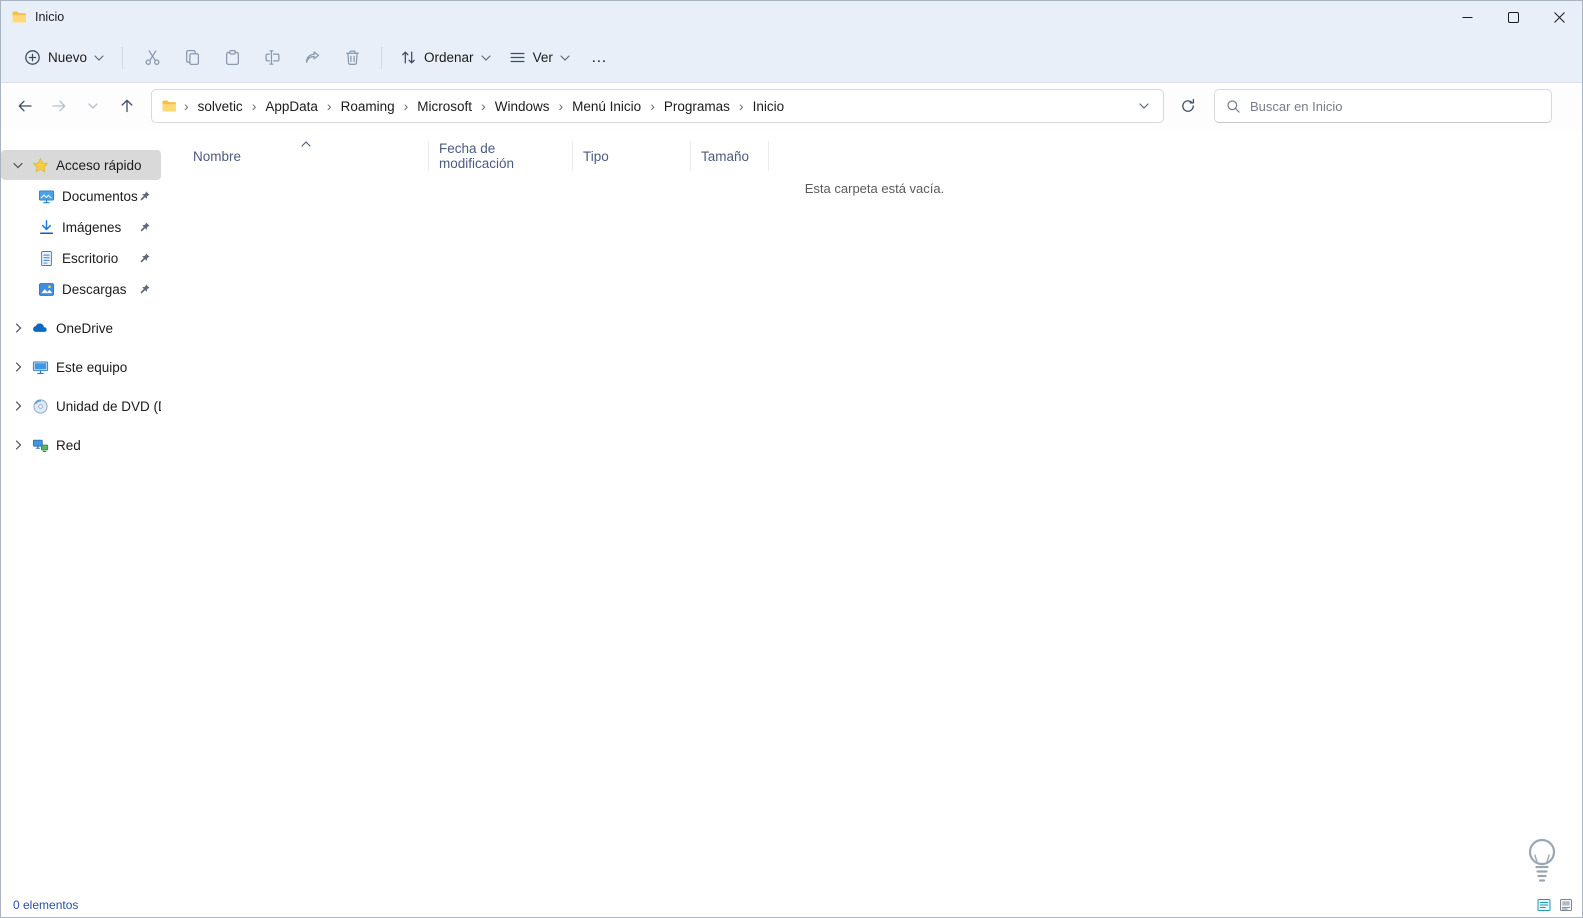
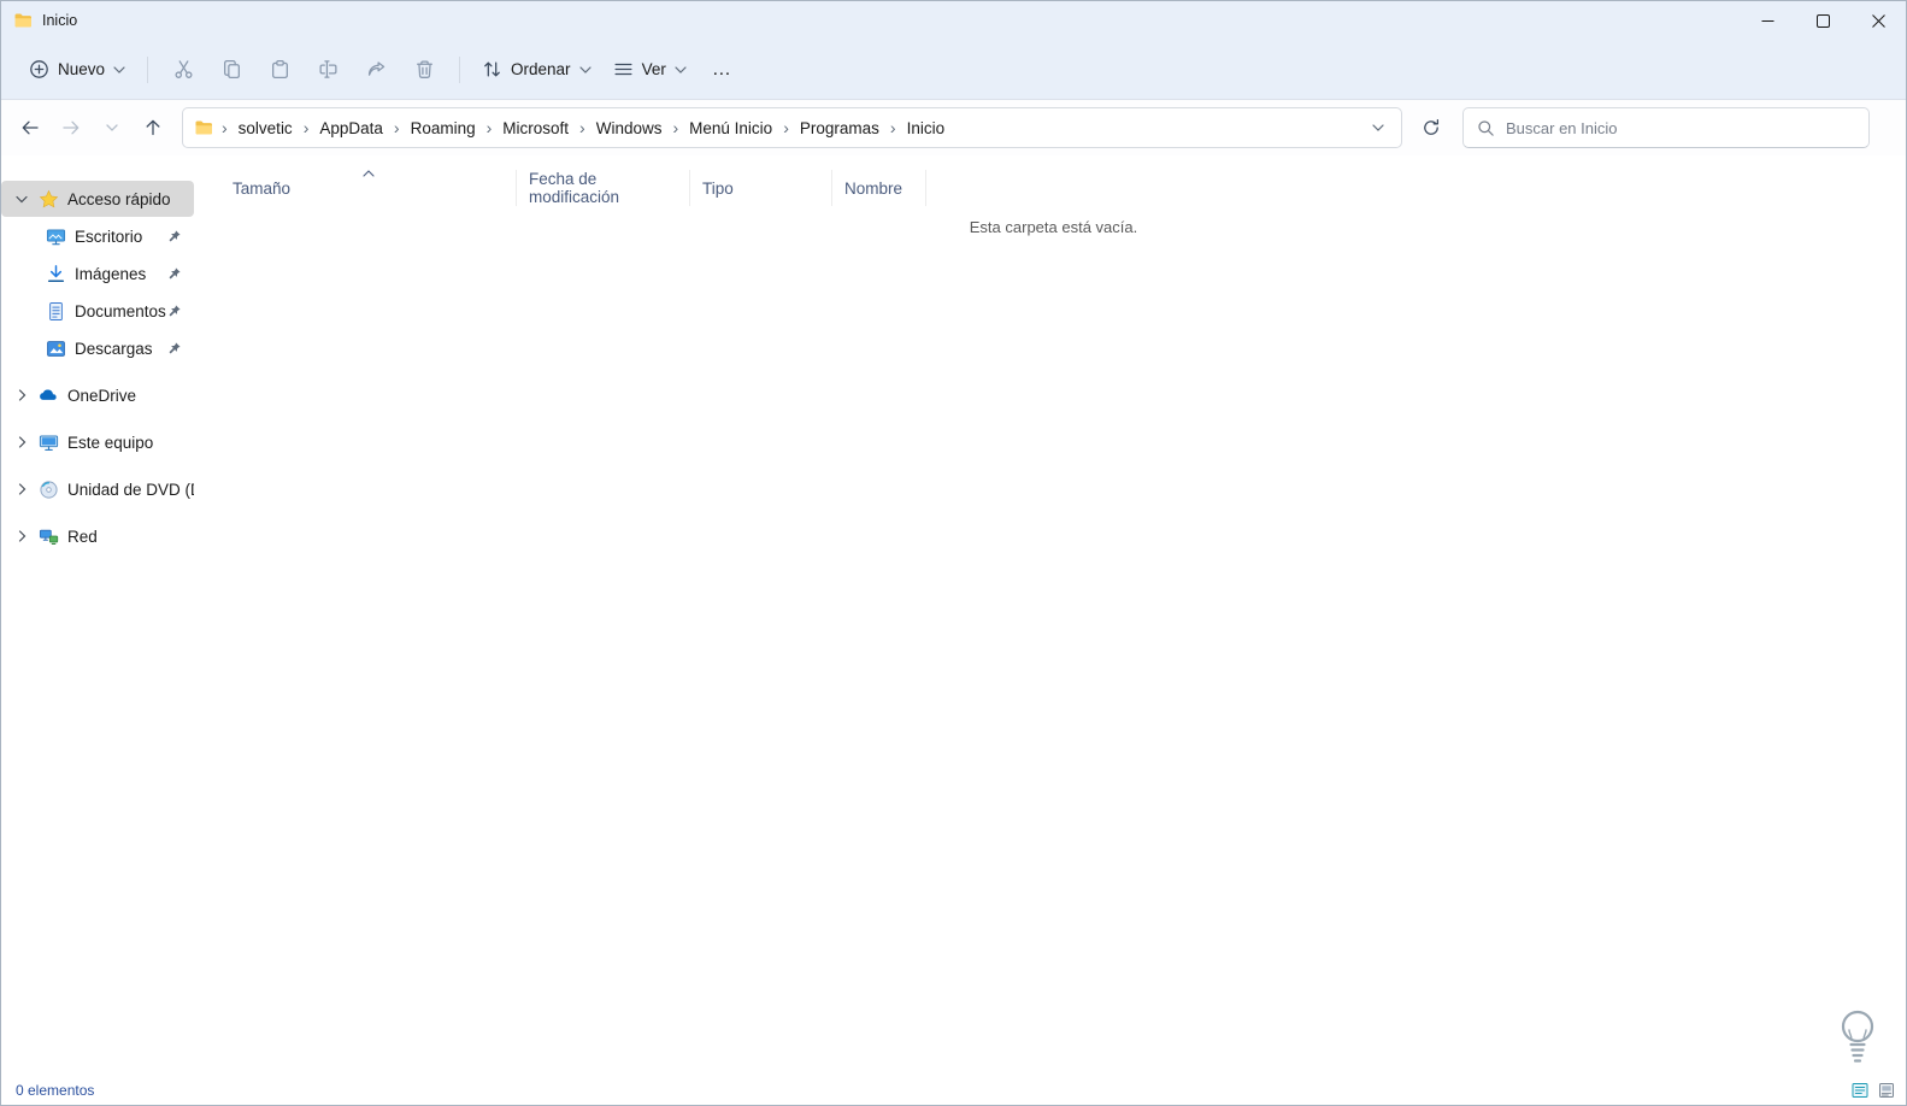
  Inicio
  Nuevo
  Ordenar
  Ver
  …
  ›
  solvetic
  ›
  AppData
  ›
  Roaming
  ›
  Microsoft
  ›
  Windows
  ›
  Menú Inicio
  ›
  Programas
  ›
  Inicio
  Buscar en Inicio
  Acceso rápido
- Documentos
+ Escritorio
  Imágenes
- Escritorio
+ Documentos
  Descargas
  OneDrive
  Este equipo
  Unidad de DVD (
  Red
- Nombre
+ Tamaño
  Fecha de modificación
  Tipo
- Tamaño
+ Nombre
  Esta carpeta está vacía.
  0 elementos
